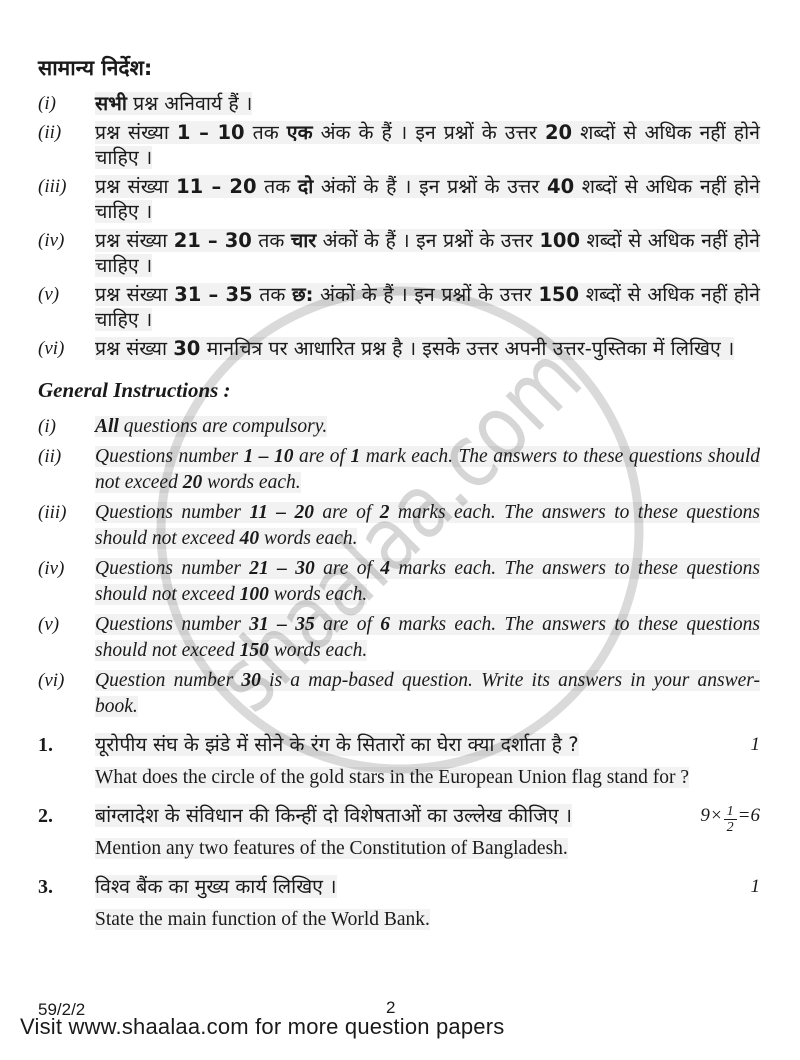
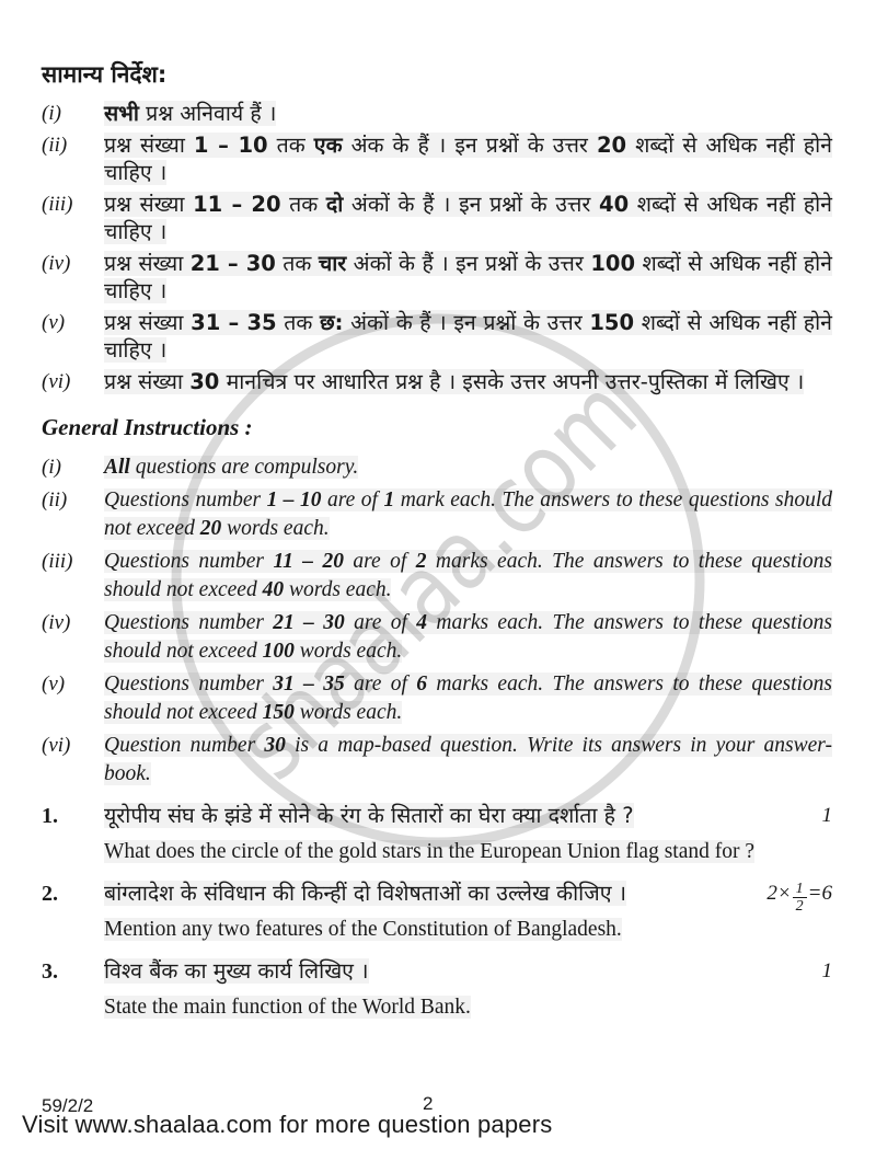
  सामान्य निर्देश:
  (i)
  सभी प्रश्न अनिवार्य हैं ।
  (ii)
  प्रश्न संख्या 1 – 10 तक एक अंक के हैं । इन प्रश्नों के उत्तर 20 शब्दों से अधिक नहीं होने चाहिए ।
  (iii)
  प्रश्न संख्या 11 – 20 तक दो अंकों के हैं । इन प्रश्नों के उत्तर 40 शब्दों से अधिक नहीं होने चाहिए ।
  (iv)
  प्रश्न संख्या 21 – 30 तक चार अंकों के हैं । इन प्रश्नों के उत्तर 100 शब्दों से अधिक नहीं होने चाहिए ।
  (v)
  प्रश्न संख्या 31 – 35 तक छ: अंकों के हैं । इन प्रश्नों के उत्तर 150 शब्दों से अधिक नहीं होने चाहिए ।
  (vi)
  प्रश्न संख्या 30 मानचित्र पर आधारित प्रश्न है । इसके उत्तर अपनी उत्तर-पुस्तिका में लिखिए ।
  General Instructions :
  (i)
  All questions are compulsory.
  (ii)
  Questions number 1 – 10 are of 1 mark each. The answers to these questions should not exceed 20 words each.
  (iii)
  Questions number 11 – 20 are of 2 marks each. The answers to these questions should not exceed 40 words each.
  (iv)
  Questions number 21 – 30 are of 4 marks each. The answers to these questions should not exceed 100 words each.
  (v)
  Questions number 31 – 35 are of 6 marks each. The answers to these questions should not exceed 150 words each.
  (vi)
  Question number 30 is a map-based question. Write its answers in your answer-book.
  1.
  यूरोपीय संघ के झंडे में सोने के रंग के सितारों का घेरा क्या दर्शाता है ?
  What does the circle of the gold stars in the European Union flag stand for ?
  1
  2.
  बांग्लादेश के संविधान की किन्हीं दो विशेषताओं का उल्लेख कीजिए ।
  Mention any two features of the Constitution of Bangladesh.
- 9×
+ 2×
  1
  2
  =6
  3.
  विश्व बैंक का मुख्य कार्य लिखिए ।
  State the main function of the World Bank.
  1
  59/2/2
  2
  Visit www.shaalaa.com for more question papers
